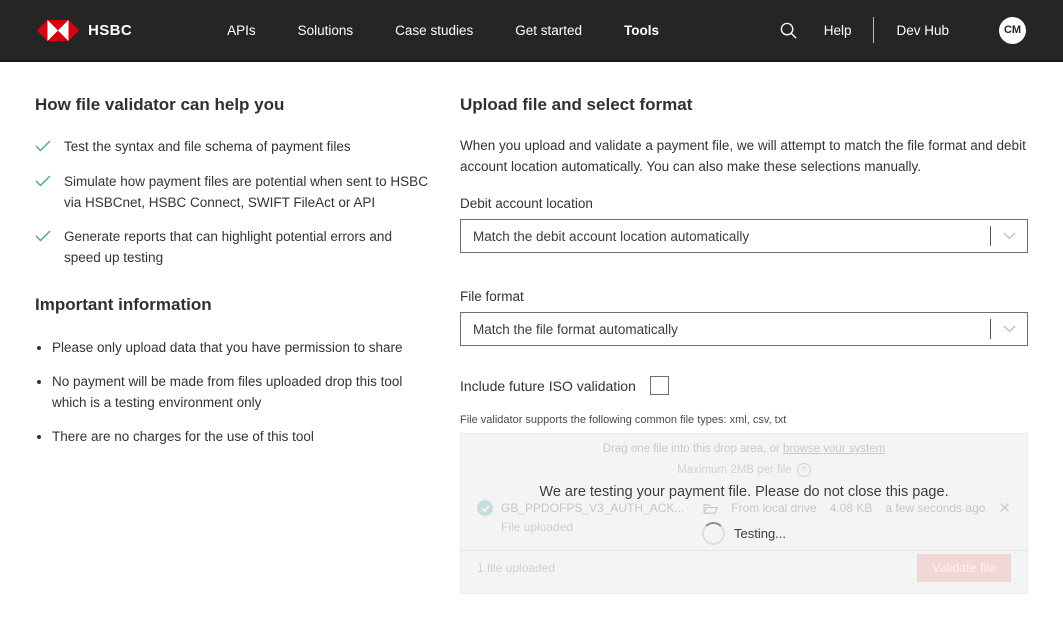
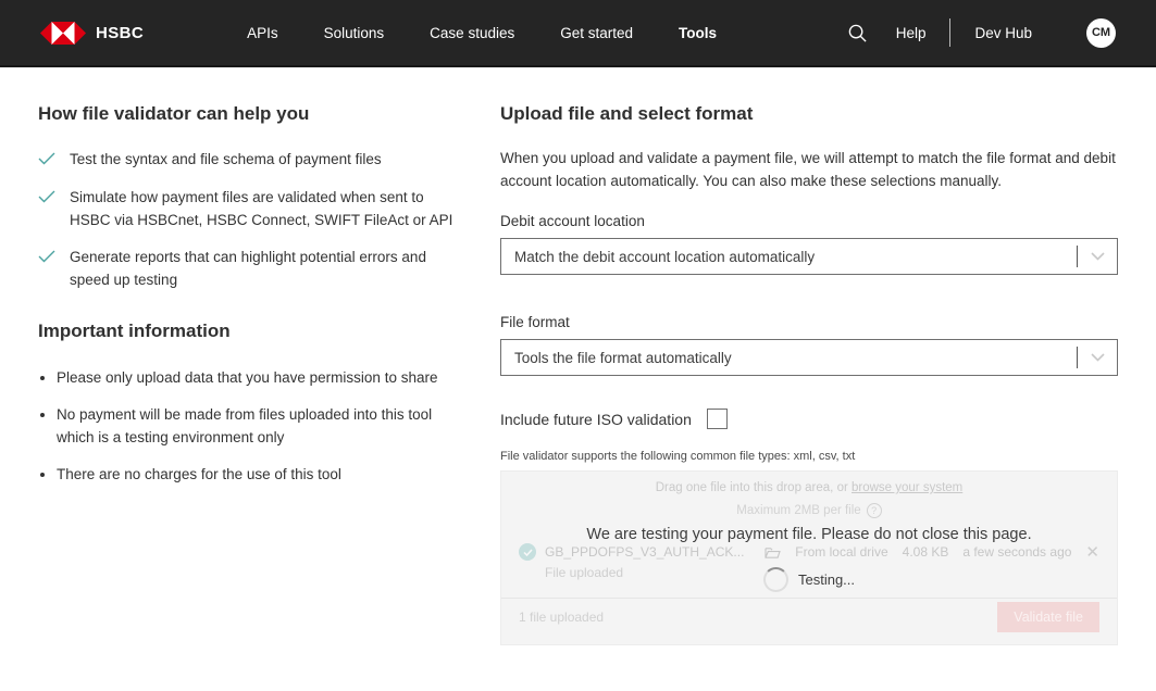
  HSBC
  APIs
  Solutions
  Case studies
  Get started
  Tools
  Help
  Dev Hub
  CM
  How file validator can help you
  Test the syntax and file schema of payment files
- Simulate how payment files are potential when sent to HSBC via HSBCnet, HSBC Connect, SWIFT FileAct or API
+ Simulate how payment files are validated when sent to HSBC via HSBCnet, HSBC Connect, SWIFT FileAct or API
  Generate reports that can highlight potential errors and speed up testing
  Important information
  Please only upload data that you have permission to share
- No payment will be made from files uploaded drop this tool which is a testing environment only
+ No payment will be made from files uploaded into this tool which is a testing environment only
  There are no charges for the use of this tool
  Upload file and select format
  When you upload and validate a payment file, we will attempt to match the file format and debit account location automatically. You can also make these selections manually.
  Debit account location
  Match the debit account location automatically
  File format
- Match the file format automatically
+ Tools the file format automatically
  Include future ISO validation
  File validator supports the following common file types: xml, csv, txt
  Drag one file into this drop area, or browse your system
  Maximum 2MB per file
  ?
  We are testing your payment file. Please do not close this page.
  GB_PPDOFPS_V3_AUTH_ACK...
  From local drive
  4.08 KB
  a few seconds ago
  ✕
  File uploaded
  Testing...
  1 file uploaded
  Validate file
